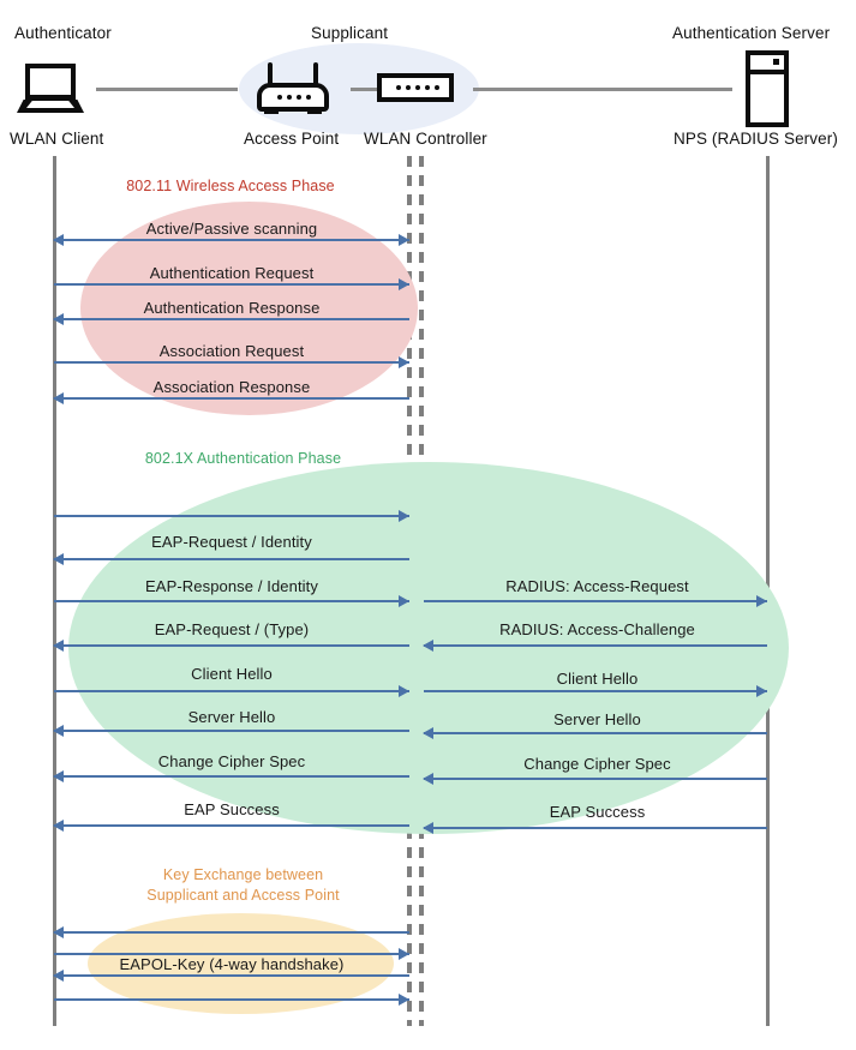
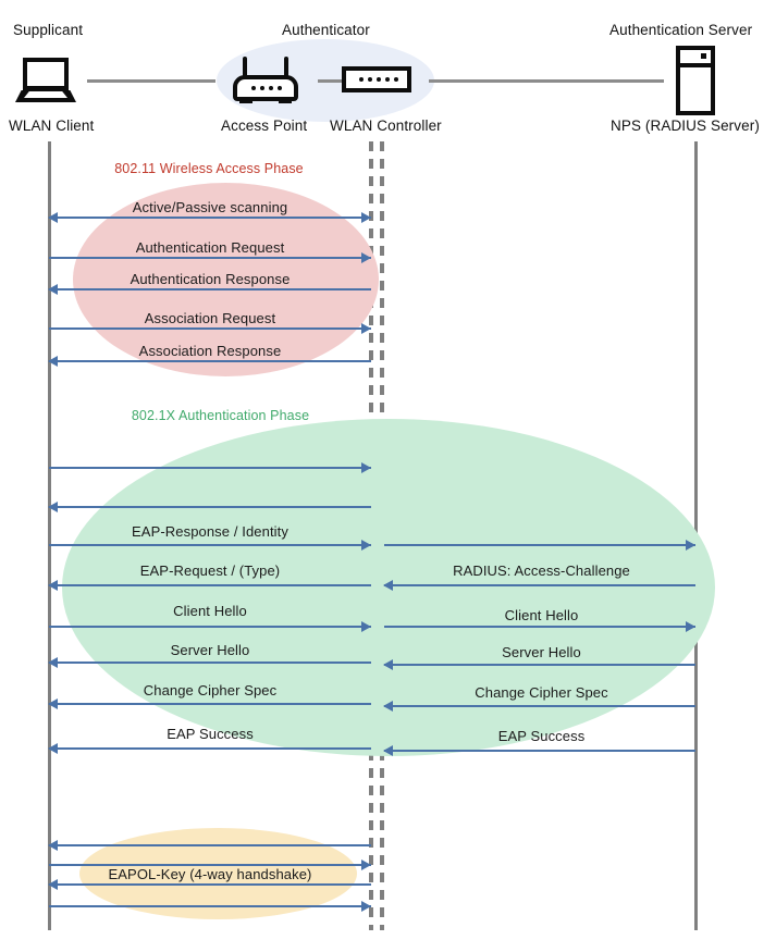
- Authenticator
+ Supplicant
  WLAN Client
- Supplicant
+ Authenticator
  Access Point
  WLAN Controller
  Authentication Server
  NPS (RADIUS Server)
  802.11 Wireless Access Phase
  Active/Passive scanning
  Authentication Request
  Authentication Response
  Association Request
  Association Response
  802.1X Authentication Phase
- EAP-Request / Identity
  EAP-Response / Identity
- RADIUS: Access-Request
  EAP-Request / (Type)
  RADIUS: Access-Challenge
  Client Hello
  Client Hello
  Server Hello
  Server Hello
  Change Cipher Spec
  Change Cipher Spec
  EAP Success
  EAP Success
- Key Exchange between
- Supplicant and Access Point
  EAPOL-Key (4-way handshake)
